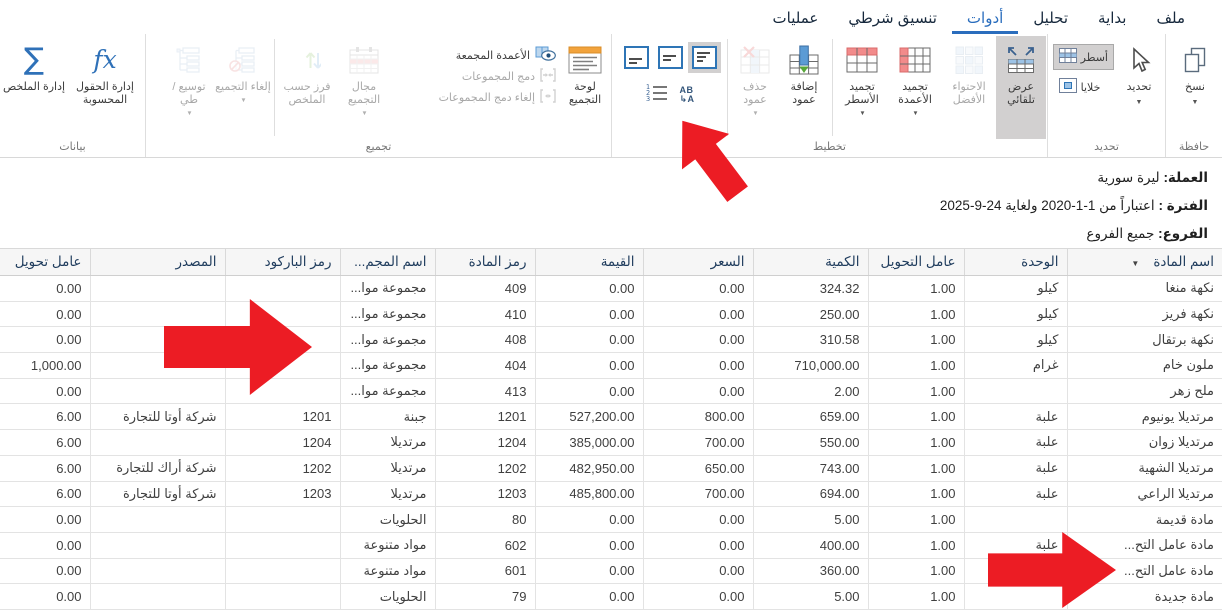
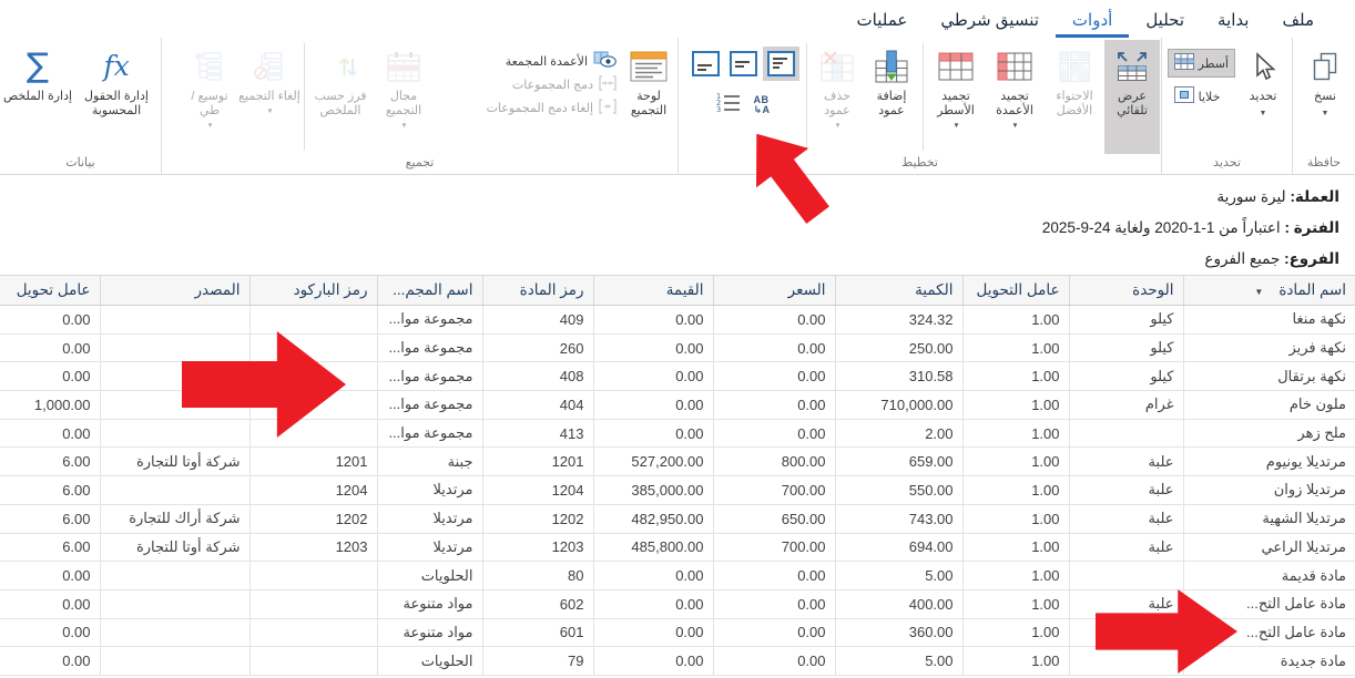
  ملف
  بداية
  تحليل
  أدوات
  تنسيق شرطي
  عمليات
  نسخ
  حافظة
  تحديد
  أسطر
  خلايا
  تحديد
  عرض تلقائي
  الاحتواء الأفضل
  تجميد الأعمدة
  تجميد الأسطر
  إضافة عمود
  حذف عمود
  1
  2
  3
  AB
  ↳A
  تخطيط
  لوحة التجميع
  الأعمدة المجمعة
  دمج المجموعات
  إلغاء دمج المجموعات
  مجال التجميع
  فرز حسب الملخص
  إلغاء التجميع
  توسيع / طي
  تجميع
  fx
  إدارة الحقول المحسوبة
  ∑
  إدارة الملخص
  بيانات
  العملة: ليرة سورية
  الفترة : اعتباراً من 1-1-2020 ولغاية 24-9-2025
  الفروع: جميع الفروع
  اسم المادة▼	الوحدة	عامل التحويل	الكمية	السعر	القيمة	رمز المادة	اسم المجم...	رمز الباركود	المصدر	عامل تحويل
  نكهة منغا	كيلو	1.00	324.32	0.00	0.00	409	مجموعة موا...			0.00
- نكهة فريز	كيلو	1.00	250.00	0.00	0.00	410	مجموعة موا...			0.00
+ نكهة فريز	كيلو	1.00	250.00	0.00	0.00	260	مجموعة موا...			0.00
  نكهة برتقال	كيلو	1.00	310.58	0.00	0.00	408	مجموعة موا...			0.00
  ملون خام	غرام	1.00	710,000.00	0.00	0.00	404	مجموعة موا...			1,000.00
  ملح زهر		1.00	2.00	0.00	0.00	413	مجموعة موا...			0.00
  مرتديلا يونيوم	علبة	1.00	659.00	800.00	527,200.00	1201	جبنة	1201	شركة أوتا للتجارة	6.00
  مرتديلا زوان	علبة	1.00	550.00	700.00	385,000.00	1204	مرتديلا	1204		6.00
  مرتديلا الشهية	علبة	1.00	743.00	650.00	482,950.00	1202	مرتديلا	1202	شركة أراك للتجارة	6.00
  مرتديلا الراعي	علبة	1.00	694.00	700.00	485,800.00	1203	مرتديلا	1203	شركة أوتا للتجارة	6.00
  مادة قديمة		1.00	5.00	0.00	0.00	80	الحلويات			0.00
  مادة عامل التح...	علبة	1.00	400.00	0.00	0.00	602	مواد متنوعة			0.00
  مادة عامل التح...		1.00	360.00	0.00	0.00	601	مواد متنوعة			0.00
  مادة جديدة		1.00	5.00	0.00	0.00	79	الحلويات			0.00
